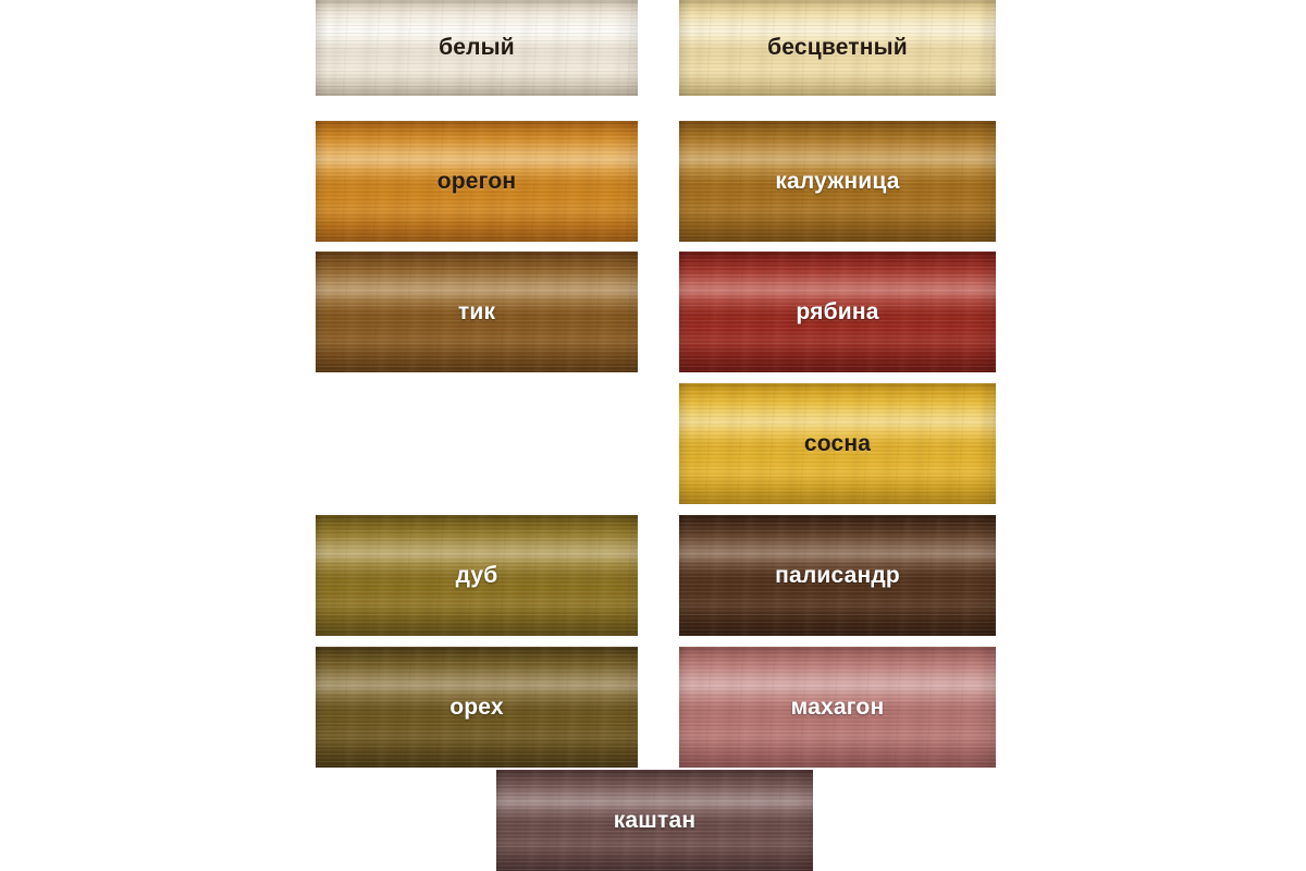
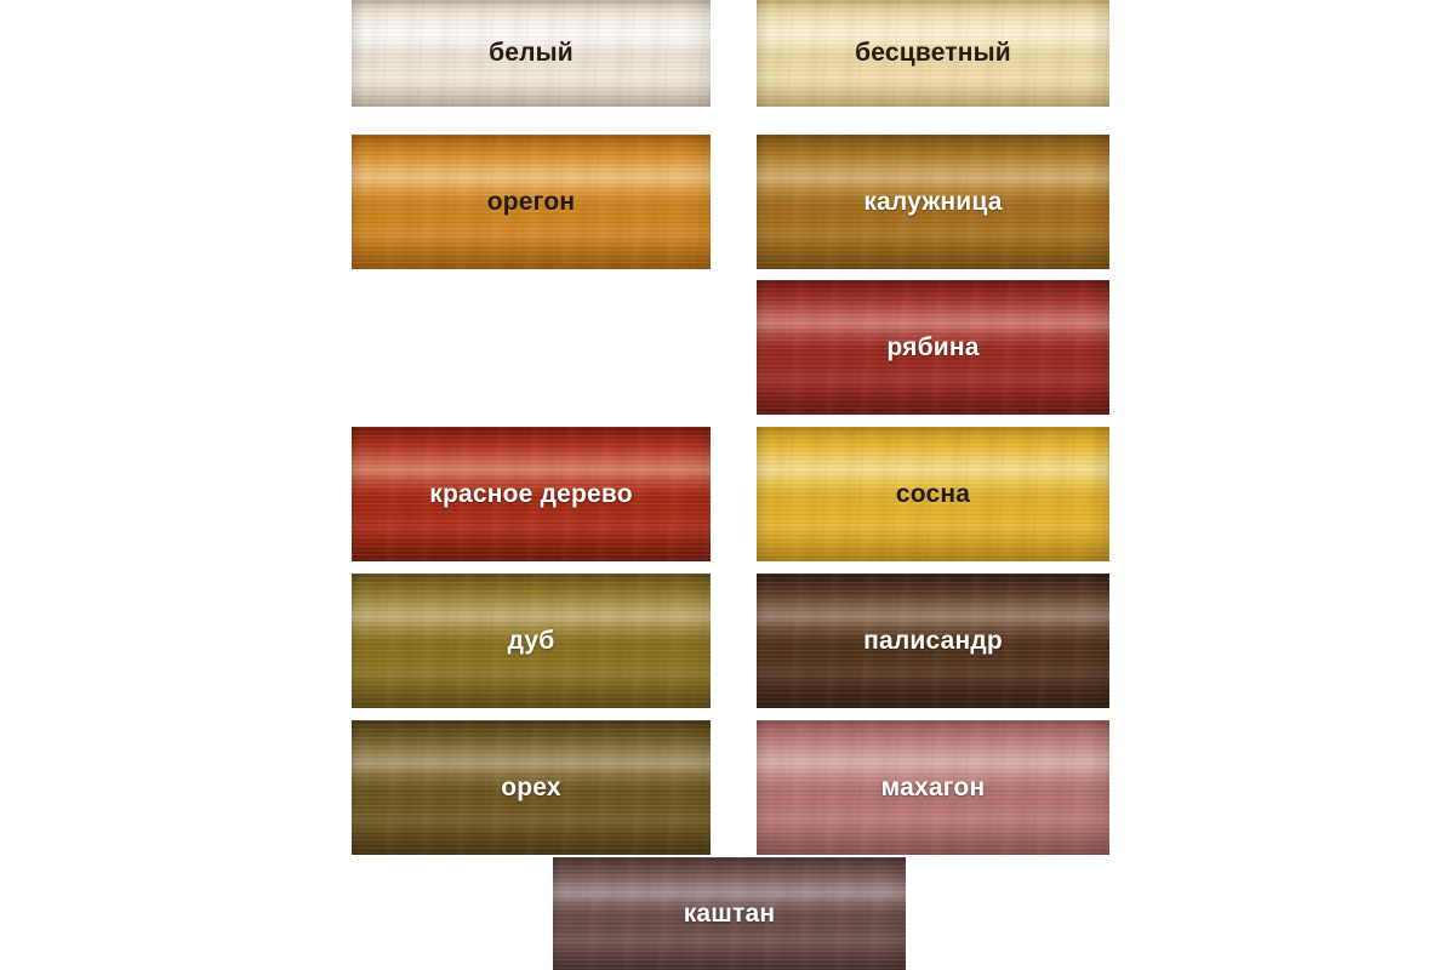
  белый
  бесцветный
  орегон
  калужница
- тик
  рябина
+ красное дерево
  сосна
  дуб
  палисандр
  орех
  махагон
  каштан
